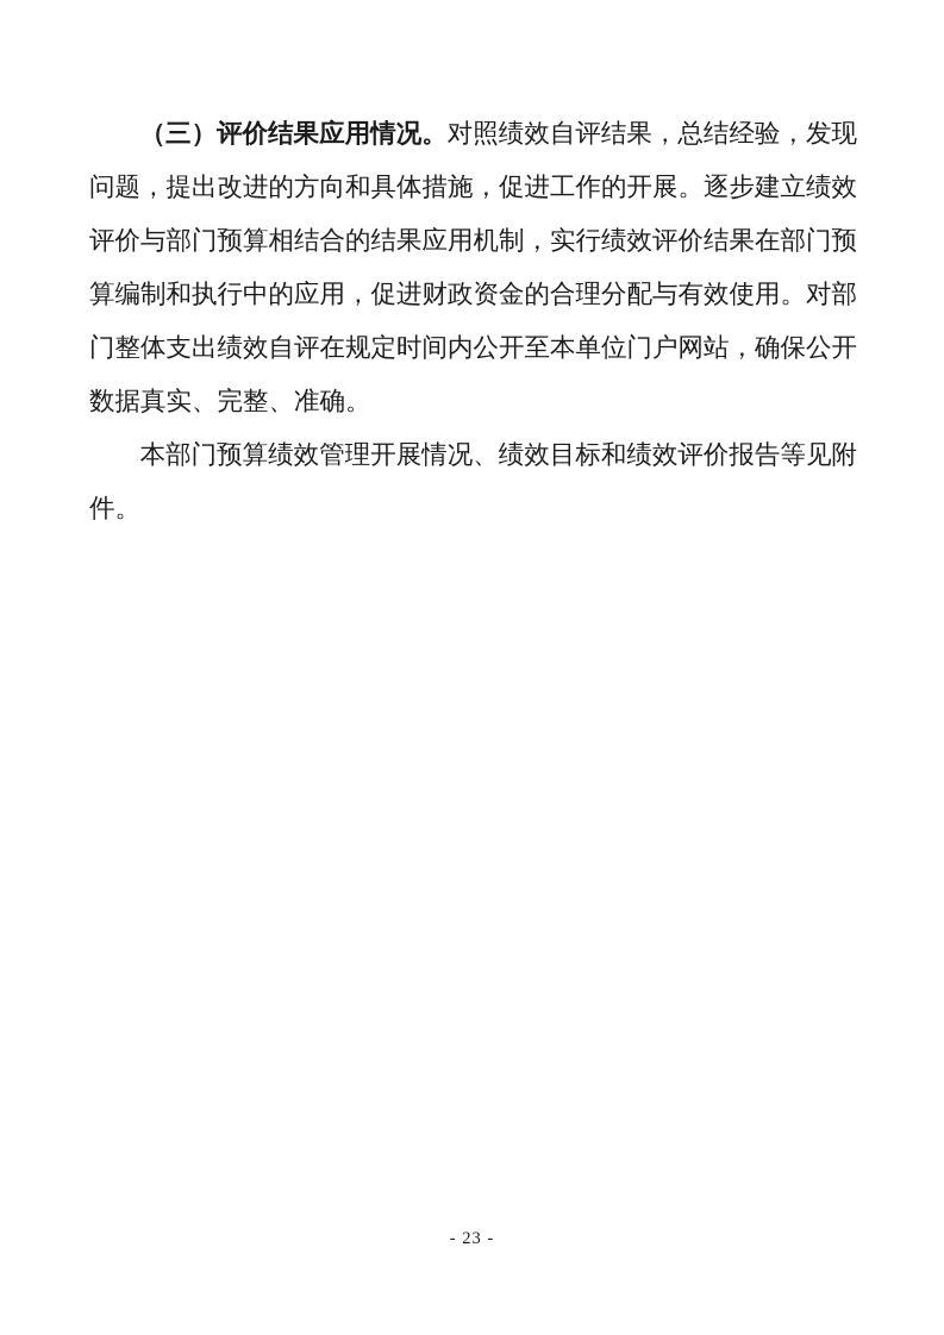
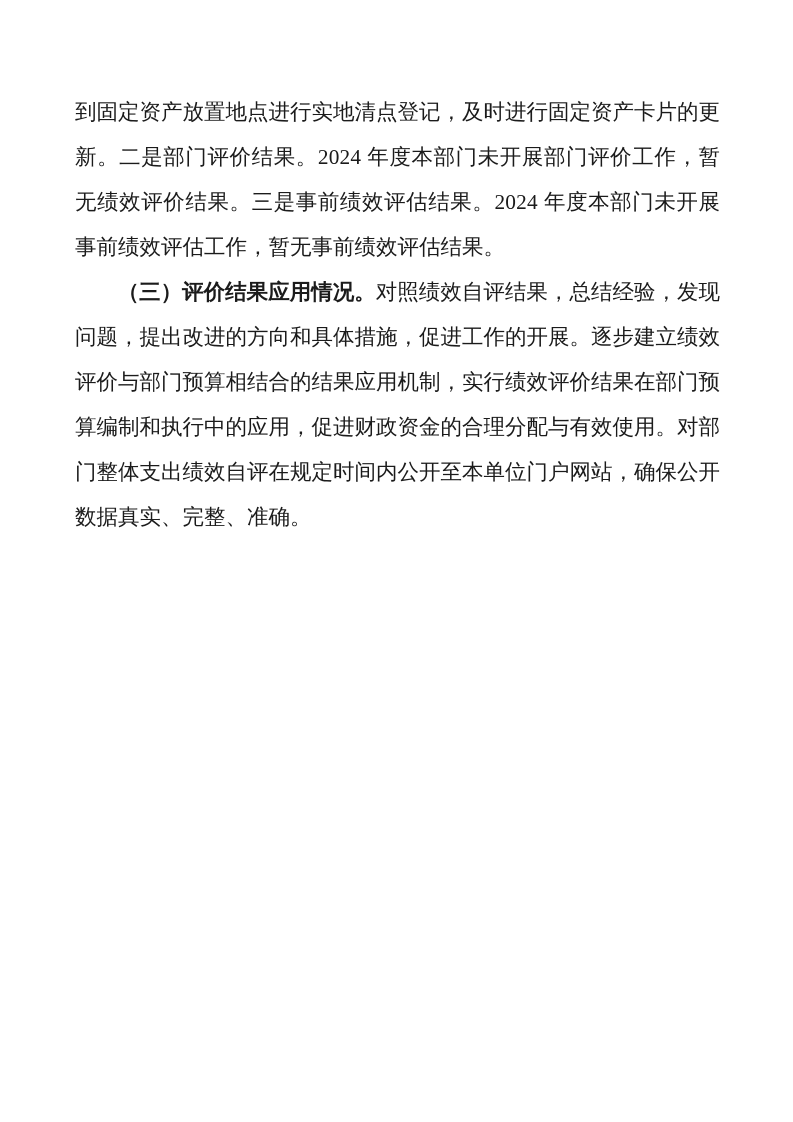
+ 到固定资产放置地点进行实地清点登记，及时进行固定资产卡片的更新。二是部门评价结果。2024 年度本部门未开展部门评价工作，暂无绩效评价结果。三是事前绩效评估结果。2024 年度本部门未开展事前绩效评估工作，暂无事前绩效评估结果。
  （三）评价结果应用情况。对照绩效自评结果，总结经验，发现问题，提出改进的方向和具体措施，促进工作的开展。逐步建立绩效评价与部门预算相结合的结果应用机制，实行绩效评价结果在部门预算编制和执行中的应用，促进财政资金的合理分配与有效使用。对部门整体支出绩效自评在规定时间内公开至本单位门户网站，确保公开数据真实、完整、准确。
- 本部门预算绩效管理开展情况、绩效目标和绩效评价报告等见附件。
- - 23 -
